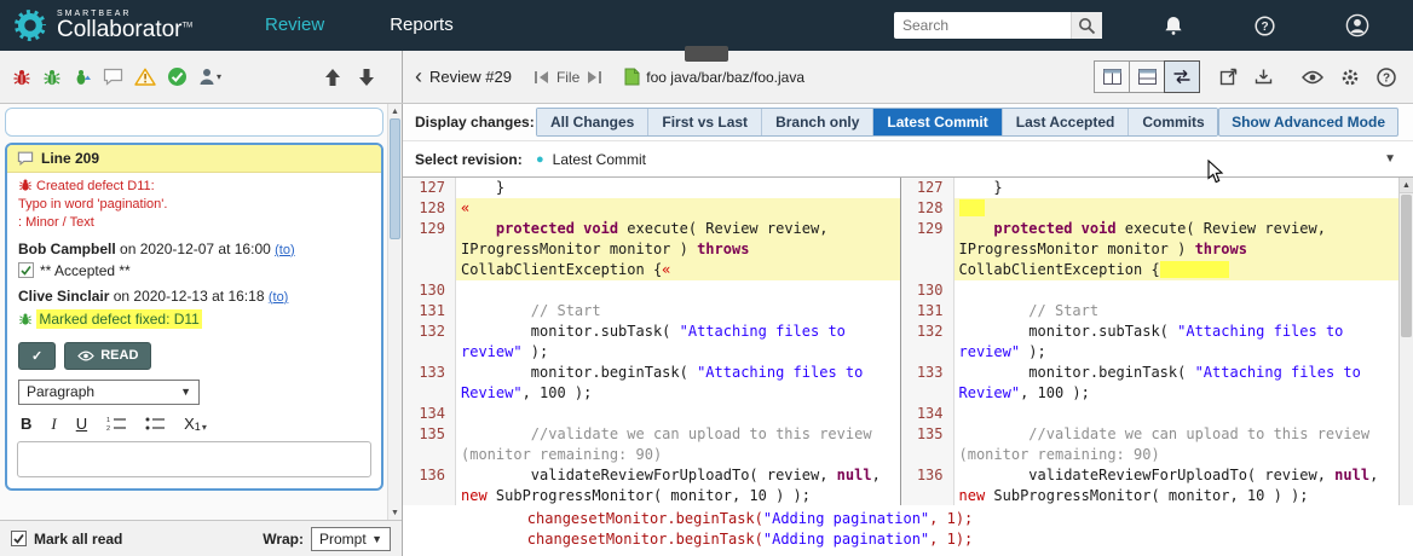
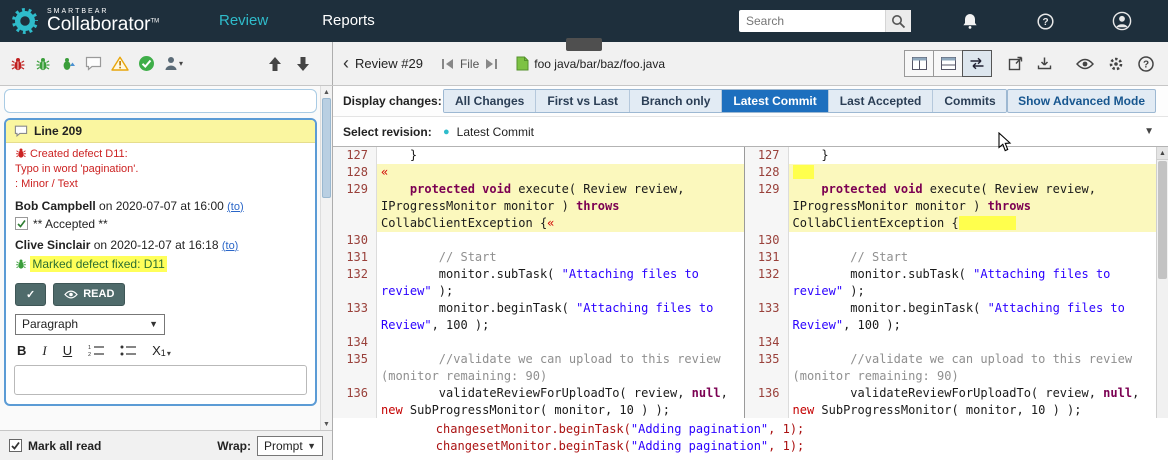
  Collaborator
  Review
  Reports
  Search
  ?
  ▾
  ‹
  Review #29
  File
  foo java/bar/baz/foo.java
  ?
  Line 209
  Created defect D11:
  Typo in word 'pagination'.
  : Minor / Text
- Bob Campbell on 2020-12-07 at 16:00 (to)
+ Bob Campbell on 2020-07-07 at 16:00 (to)
  ** Accepted **
- Clive Sinclair on 2020-12-13 at 16:18 (to)
+ Clive Sinclair on 2020-12-07 at 16:18 (to)
  Marked defect fixed: D11
  ✓
  READ
  Paragraph
  ▼
  B
  I
  U
  X
  1
  ▾
  Mark all read
  Wrap:
  Prompt
  ▼
  Display changes:
  All Changes
  First vs Last
  Branch only
  Latest Commit
  Last Accepted
  Commits
  Show Advanced Mode
  Select revision:
  ●
  Latest Commit
  ▼
  127
  }
  128
  «
  129
  protected void execute( Review review, IProgressMonitor monitor ) throws CollabClientException {«
  130
  131
  // Start
  132
  monitor.subTask( "Attaching files to review" );
  133
  monitor.beginTask( "Attaching files to Review", 100 );
  134
  135
  //validate we can upload to this review (monitor remaining: 90)
  136
  validateReviewForUploadTo( review, null, new SubProgressMonitor( monitor, 10 ) );
  127
  }
  128
  129
  protected void execute( Review review, IProgressMonitor monitor ) throws CollabClientException {
  130
  131
  // Start
  132
  monitor.subTask( "Attaching files to review" );
  133
  monitor.beginTask( "Attaching files to Review", 100 );
  134
  135
  //validate we can upload to this review (monitor remaining: 90)
  136
  validateReviewForUploadTo( review, null, new SubProgressMonitor( monitor, 10 ) );
  changesetMonitor.beginTask("Adding pagination", 1);
  changesetMonitor.beginTask("Adding pagination", 1);
